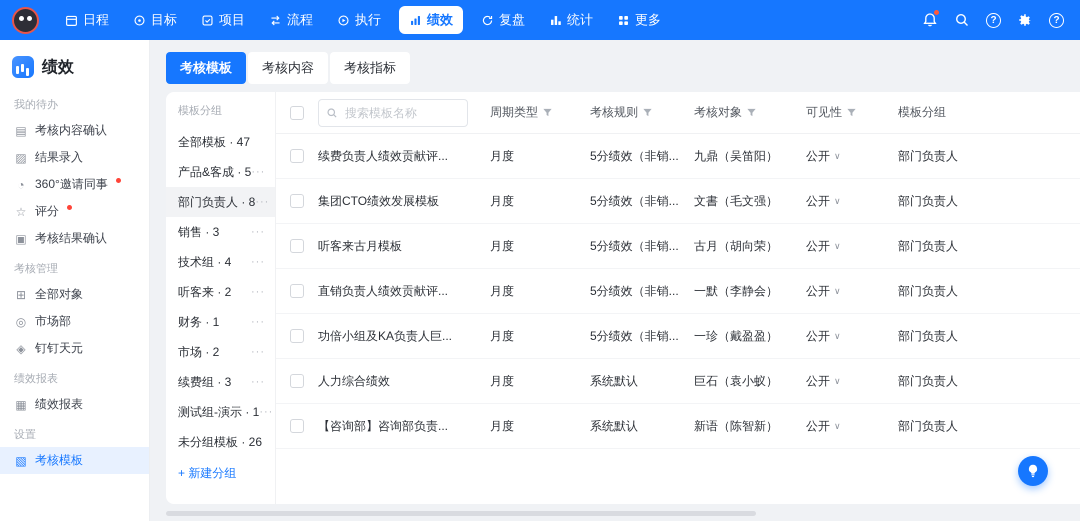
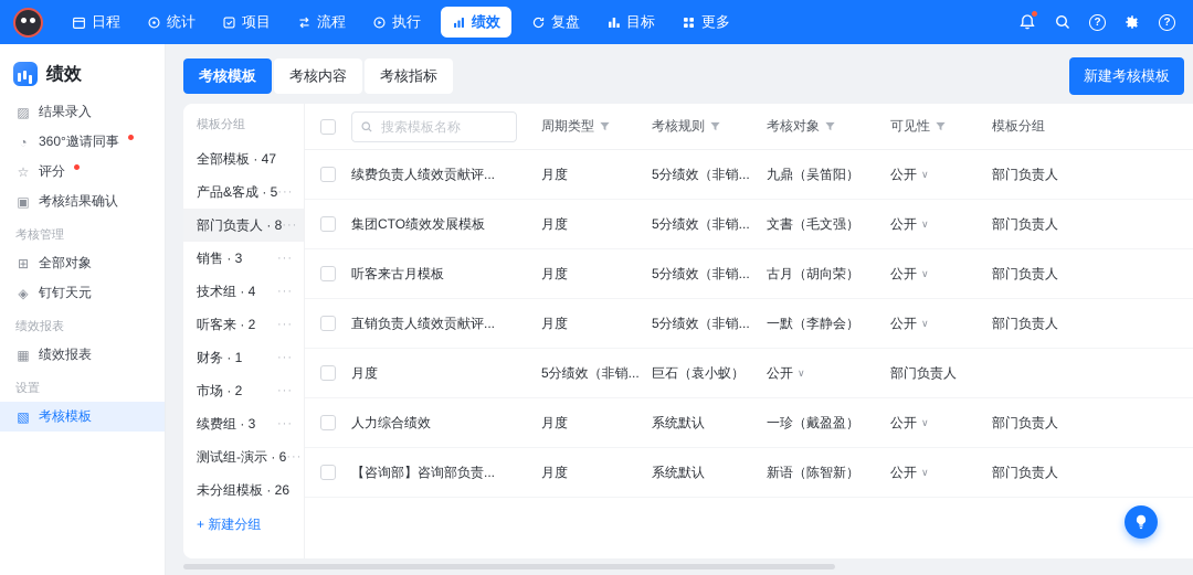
  日程
- 目标
+ 统计
  项目
  流程
  执行
  绩效
  复盘
- 统计
+ 目标
  更多
  ?
  ?
  绩效
- 我的待办
- ▤
- 考核内容确认
  ▨
  结果录入
  ◔
  360°邀请同事
  ☆
  评分
  ▣
  考核结果确认
  考核管理
  ⊞
  全部对象
- ◎
- 市场部
  ◈
  钉钉天元
  绩效报表
  ▦
  绩效报表
  设置
  ▧
  考核模板
  考核模板
  考核内容
  考核指标
+ 新建考核模板
  模板分组
  全部模板 · 47
  产品&客成 · 5
  ···
  部门负责人 · 8
  ···
  销售 · 3
  ···
  技术组 · 4
  ···
  听客来 · 2
  ···
  财务 · 1
  ···
  市场 · 2
  ···
  续费组 · 3
  ···
- 测试组-演示 · 1
+ 测试组-演示 · 6
  ···
  未分组模板 · 26
  + 新建分组
  搜索模板名称
  周期类型
  考核规则
  考核对象
  可见性
  模板分组
  续费负责人绩效贡献评...
  月度
  5分绩效（非销...
  九鼎（吴笛阳）
  公开
  ∨
  部门负责人
  集团CTO绩效发展模板
  月度
  5分绩效（非销...
  文書（毛文强）
  公开
  ∨
  部门负责人
  听客来古月模板
  月度
  5分绩效（非销...
  古月（胡向荣）
  公开
  ∨
  部门负责人
  直销负责人绩效贡献评...
  月度
  5分绩效（非销...
  一默（李静会）
  公开
  ∨
  部门负责人
- 功倍小组及KA负责人巨...
  月度
  5分绩效（非销...
- 一珍（戴盈盈）
+ 巨石（袁小蚁）
  公开
  ∨
  部门负责人
  人力综合绩效
  月度
  系统默认
- 巨石（袁小蚁）
+ 一珍（戴盈盈）
  公开
  ∨
  部门负责人
  【咨询部】咨询部负责...
  月度
  系统默认
  新语（陈智新）
  公开
  ∨
  部门负责人
